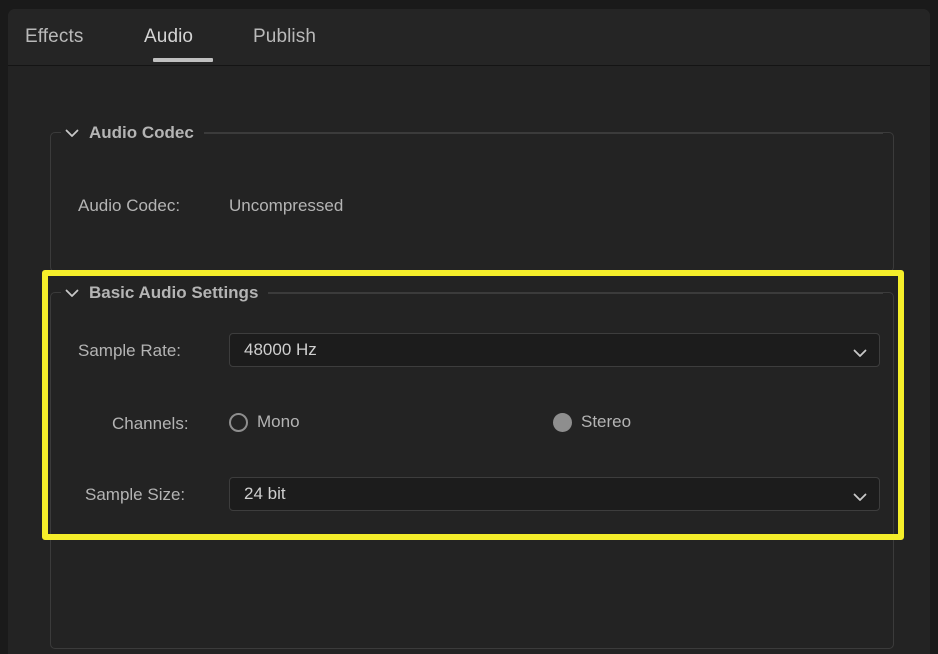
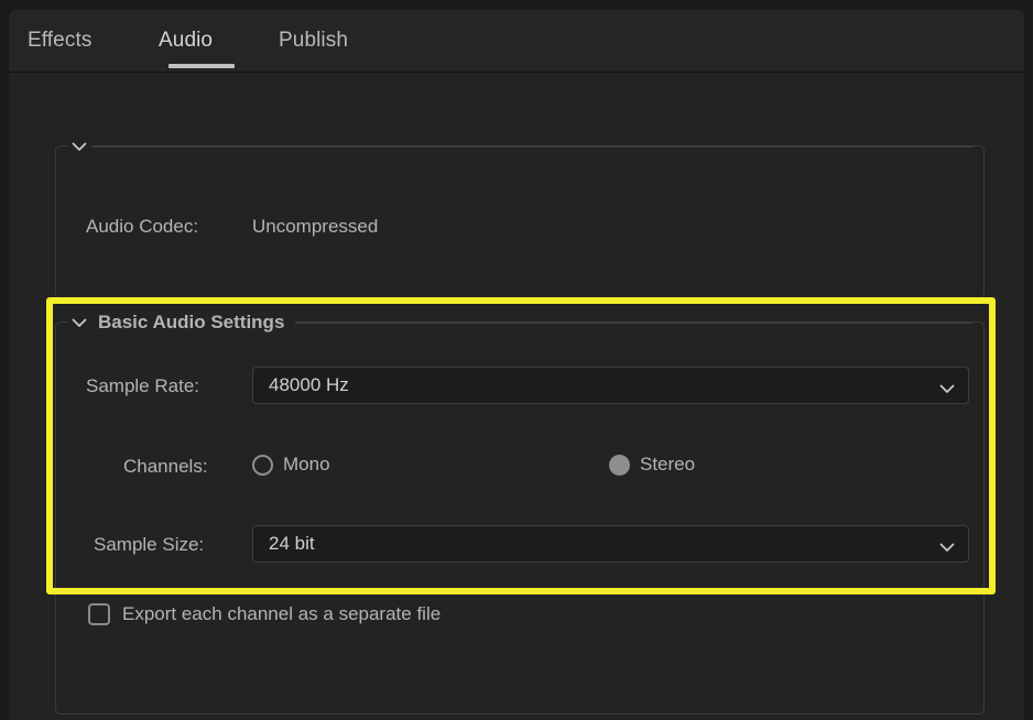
  Effects
  Audio
  Publish
- Audio Codec
  Audio Codec:
  Uncompressed
  Basic Audio Settings
  Sample Rate:
  48000 Hz
  Channels:
  Mono
  Stereo
  Sample Size:
  24 bit
+ Export each channel as a separate file
